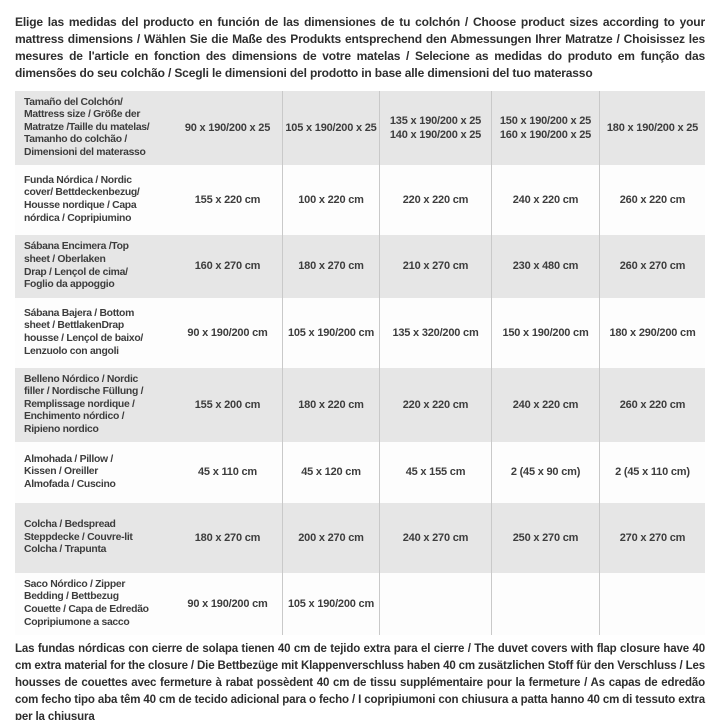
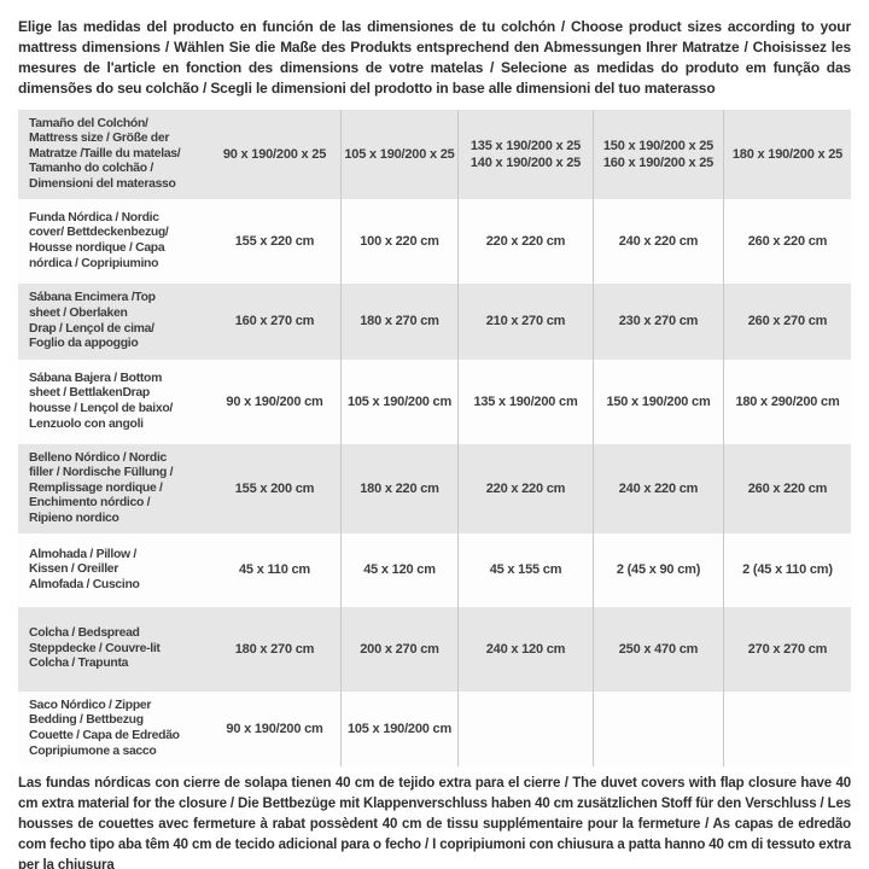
  Elige las medidas del producto en función de las dimensiones de tu colchón / Choose product sizes according to your mattress dimensions / Wählen Sie die Maße des Produkts entsprechend den Abmessungen Ihrer Matratze / Choisissez les mesures de l'article en fonction des dimensions de votre matelas / Selecione as medidas do produto em função das dimensões do seu colchão / Scegli le dimensioni del prodotto in base alle dimensioni del tuo materasso
  Tamaño del Colchón/
  Mattress size / Größe der
  Matratze /Taille du matelas/
  Tamanho do colchão /
  Dimensioni del materasso
  90 x 190/200 x 25
  105 x 190/200 x 25
  135 x 190/200 x 25
  140 x 190/200 x 25
  150 x 190/200 x 25
  160 x 190/200 x 25
  180 x 190/200 x 25
  Funda Nórdica / Nordic
  cover/ Bettdeckenbezug/
  Housse nordique / Capa
  nórdica / Copripiumino
  155 x 220 cm
  100 x 220 cm
  220 x 220 cm
  240 x 220 cm
  260 x 220 cm
  Sábana Encimera /Top
  sheet / Oberlaken
  Drap / Lençol de cima/
  Foglio da appoggio
  160 x 270 cm
  180 x 270 cm
  210 x 270 cm
- 230 x 480 cm
+ 230 x 270 cm
  260 x 270 cm
  Sábana Bajera / Bottom
  sheet / BettlakenDrap
  housse / Lençol de baixo/
  Lenzuolo con angoli
  90 x 190/200 cm
  105 x 190/200 cm
- 135 x 320/200 cm
+ 135 x 190/200 cm
  150 x 190/200 cm
  180 x 290/200 cm
  Belleno Nórdico / Nordic
  filler / Nordische Füllung /
  Remplissage nordique /
  Enchimento nórdico /
  Ripieno nordico
  155 x 200 cm
  180 x 220 cm
  220 x 220 cm
  240 x 220 cm
  260 x 220 cm
  Almohada / Pillow /
  Kissen / Oreiller
  Almofada / Cuscino
  45 x 110 cm
  45 x 120 cm
  45 x 155 cm
  2 (45 x 90 cm)
  2 (45 x 110 cm)
  Colcha / Bedspread
  Steppdecke / Couvre-lit
  Colcha / Trapunta
  180 x 270 cm
  200 x 270 cm
- 240 x 270 cm
+ 240 x 120 cm
- 250 x 270 cm
+ 250 x 470 cm
  270 x 270 cm
  Saco Nórdico / Zipper
  Bedding / Bettbezug
  Couette / Capa de Edredão
  Copripiumone a sacco
  90 x 190/200 cm
  105 x 190/200 cm
  Las fundas nórdicas con cierre de solapa tienen 40 cm de tejido extra para el cierre / The duvet covers with flap closure have 40 cm extra material for the closure / Die Bettbezüge mit Klappenverschluss haben 40 cm zusätzlichen Stoff für den Verschluss / Les housses de couettes avec fermeture à rabat possèdent 40 cm de tissu supplémentaire pour la fermeture / As capas de edredão com fecho tipo aba têm 40 cm de tecido adicional para o fecho / I copripiumoni con chiusura a patta hanno 40 cm di tessuto extra per la chiusura
